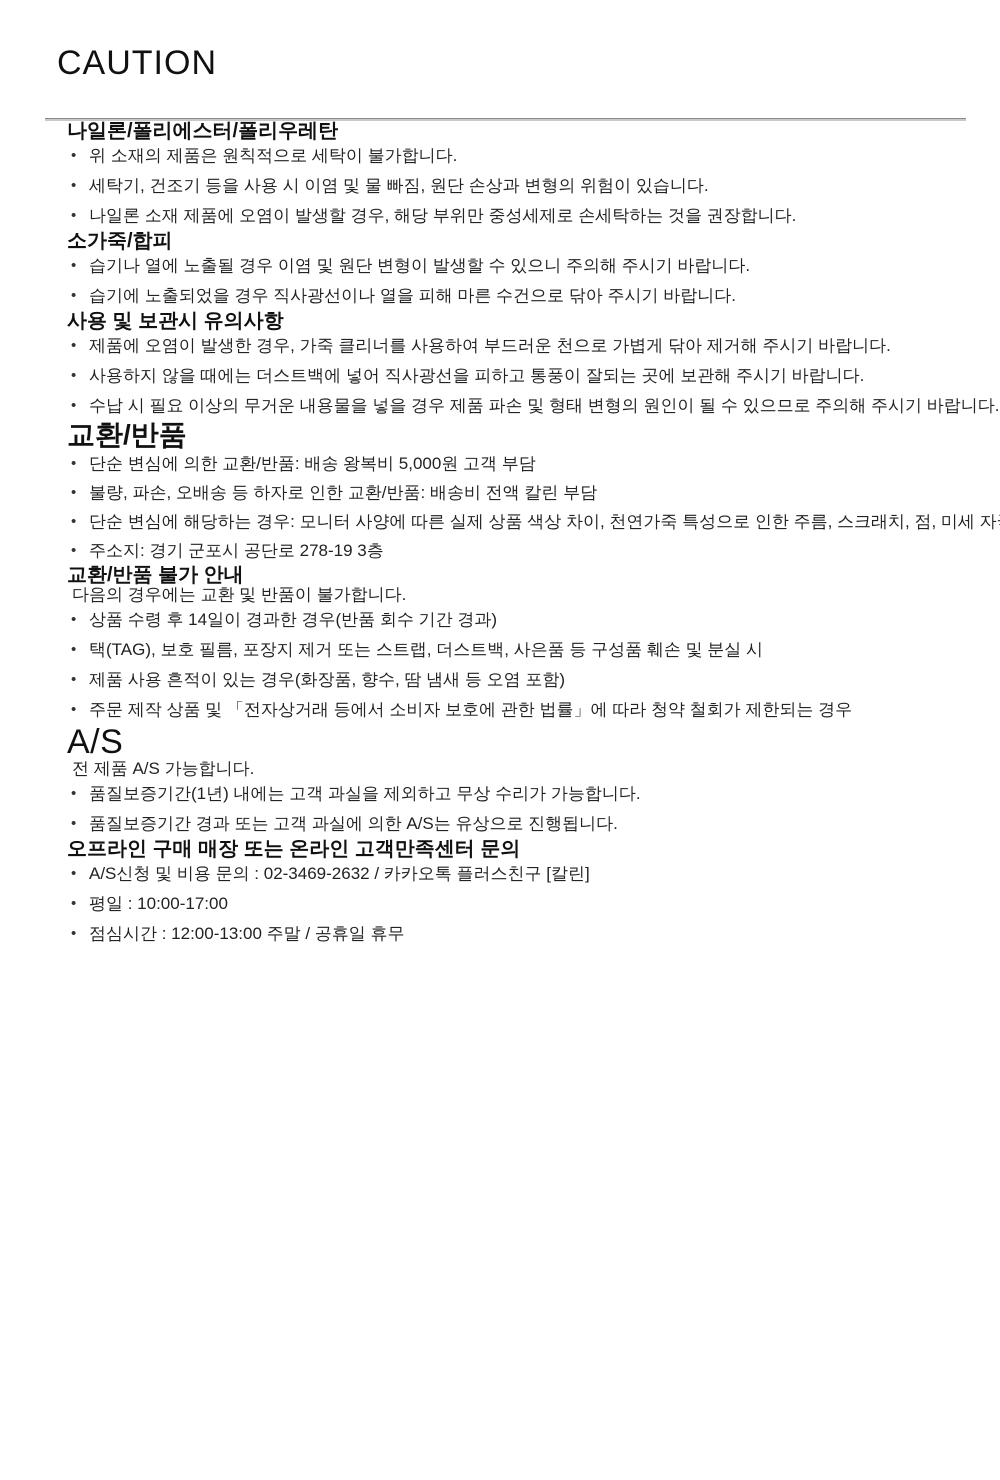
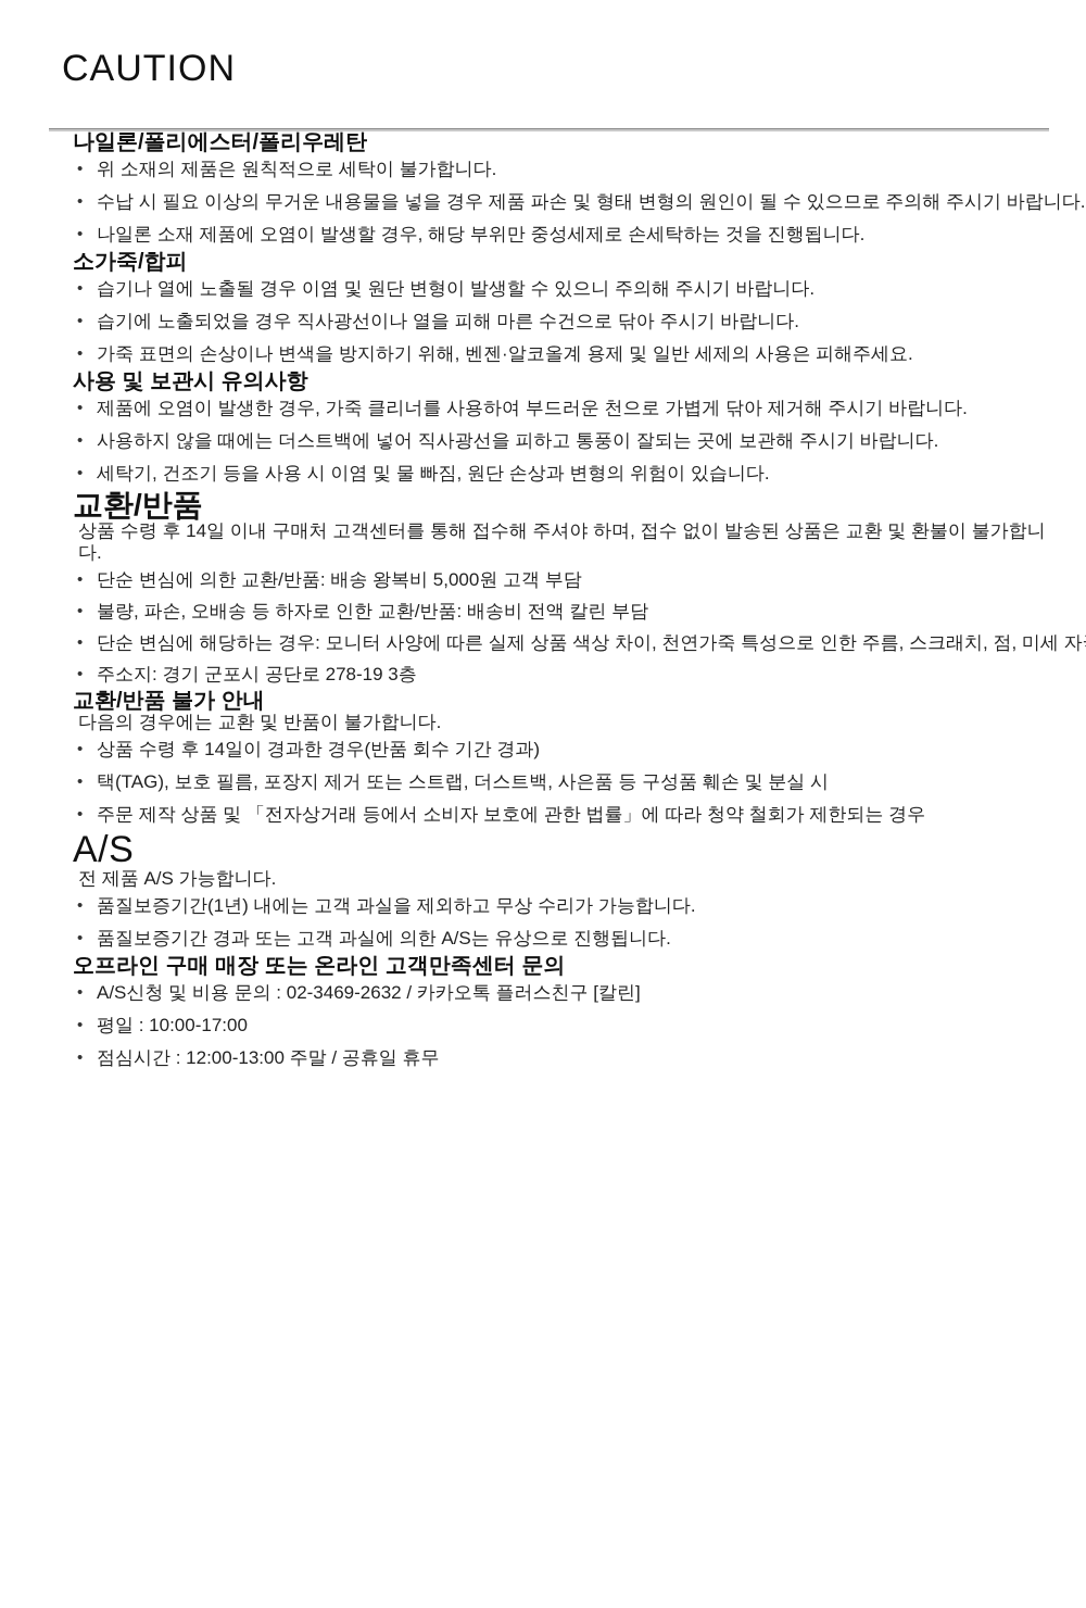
  CAUTION
  나일론/폴리에스터/폴리우레탄
  위 소재의 제품은 원칙적으로 세탁이 불가합니다.
- 세탁기, 건조기 등을 사용 시 이염 및 물 빠짐, 원단 손상과 변형의 위험이 있습니다.
+ 수납 시 필요 이상의 무거운 내용물을 넣을 경우 제품 파손 및 형태 변형의 원인이 될 수 있으므로 주의해 주시기 바랍니다.
- 나일론 소재 제품에 오염이 발생할 경우, 해당 부위만 중성세제로 손세탁하는 것을 권장합니다.
+ 나일론 소재 제품에 오염이 발생할 경우, 해당 부위만 중성세제로 손세탁하는 것을 진행됩니다.
  소가죽/합피
  습기나 열에 노출될 경우 이염 및 원단 변형이 발생할 수 있으니 주의해 주시기 바랍니다.
  습기에 노출되었을 경우 직사광선이나 열을 피해 마른 수건으로 닦아 주시기 바랍니다.
+ 가죽 표면의 손상이나 변색을 방지하기 위해, 벤젠·알코올계 용제 및 일반 세제의 사용은 피해주세요.
  사용 및 보관시 유의사항
  제품에 오염이 발생한 경우, 가죽 클리너를 사용하여 부드러운 천으로 가볍게 닦아 제거해 주시기 바랍니다.
  사용하지 않을 때에는 더스트백에 넣어 직사광선을 피하고 통풍이 잘되는 곳에 보관해 주시기 바랍니다.
- 수납 시 필요 이상의 무거운 내용물을 넣을 경우 제품 파손 및 형태 변형의 원인이 될 수 있으므로 주의해 주시기 바랍니다.
+ 세탁기, 건조기 등을 사용 시 이염 및 물 빠짐, 원단 손상과 변형의 위험이 있습니다.
  교환/반품
+ 상품 수령 후 14일 이내 구매처 고객센터를 통해 접수해 주셔야 하며, 접수 없이 발송된 상품은 교환 및 환불이 불가합니다.
  단순 변심에 의한 교환/반품: 배송 왕복비 5,000원 고객 부담
  불량, 파손, 오배송 등 하자로 인한 교환/반품: 배송비 전액 칼린 부담
  단순 변심에 해당하는 경우: 모니터 사양에 따른 실제 상품 색상 차이, 천연가죽 특성으로 인한 주름, 스크래치, 점, 미세 자
  주소지: 경기 군포시 공단로 278-19 3층
  교환/반품 불가 안내
  다음의 경우에는 교환 및 반품이 불가합니다.
  상품 수령 후 14일이 경과한 경우(반품 회수 기간 경과)
  택(TAG), 보호 필름, 포장지 제거 또는 스트랩, 더스트백, 사은품 등 구성품 훼손 및 분실 시
- 제품 사용 흔적이 있는 경우(화장품, 향수, 땀 냄새 등 오염 포함)
  주문 제작 상품 및 「전자상거래 등에서 소비자 보호에 관한 법률」에 따라 청약 철회가 제한되는 경우
  A/S
  전 제품 A/S 가능합니다.
  품질보증기간(1년) 내에는 고객 과실을 제외하고 무상 수리가 가능합니다.
  품질보증기간 경과 또는 고객 과실에 의한 A/S는 유상으로 진행됩니다.
  오프라인 구매 매장 또는 온라인 고객만족센터 문의
  A/S신청 및 비용 문의 : 02-3469-2632 / 카카오톡 플러스친구 [칼린]
  평일 : 10:00-17:00
  점심시간 : 12:00-13:00 주말 / 공휴일 휴무
